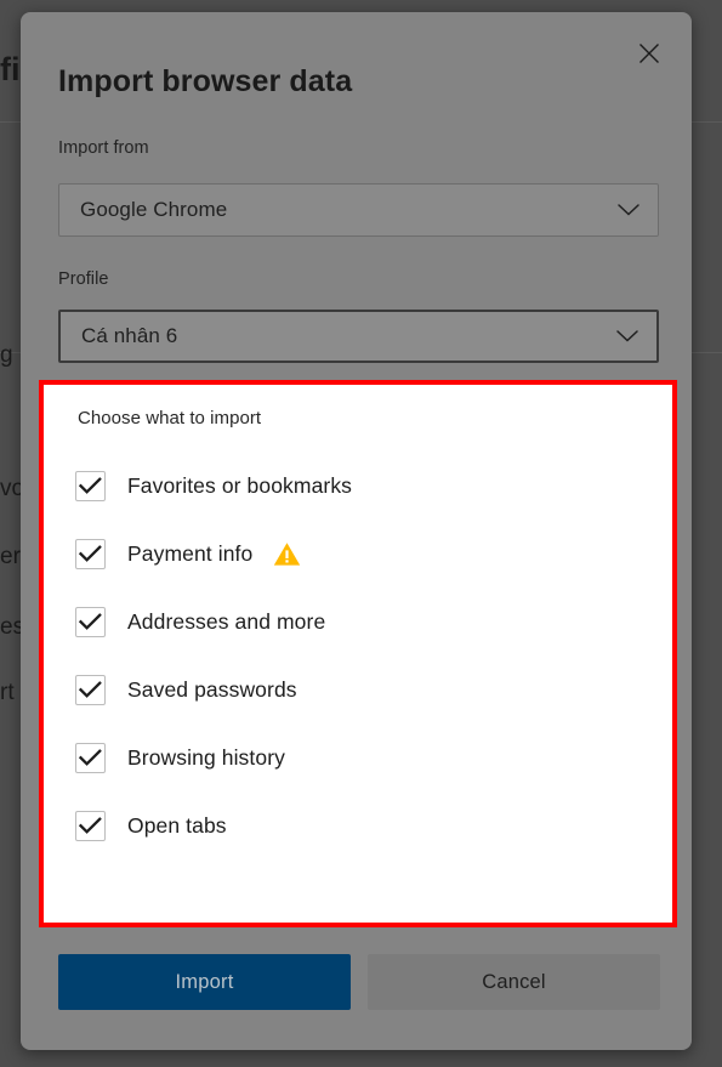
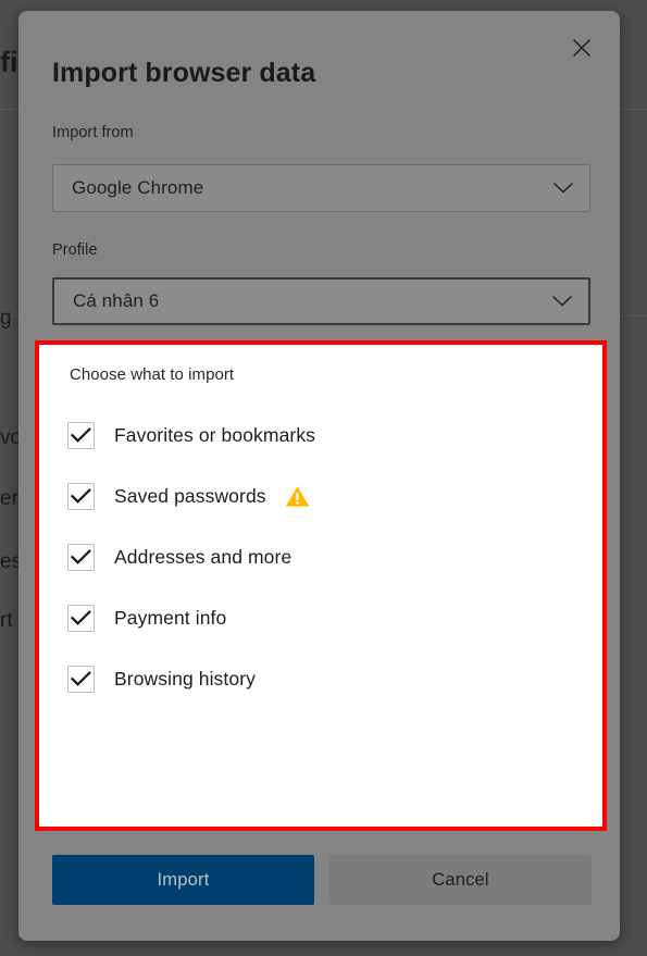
  g
  vo
  er
  es
  rt
  Import browser data
  Import from
  Google Chrome
  Profile
  Cá nhân 6
  Choose what to import
  Favorites or bookmarks
- Payment info
+ Saved passwords
  Addresses and more
- Saved passwords
+ Payment info
  Browsing history
- Open tabs
  Import
  Cancel
